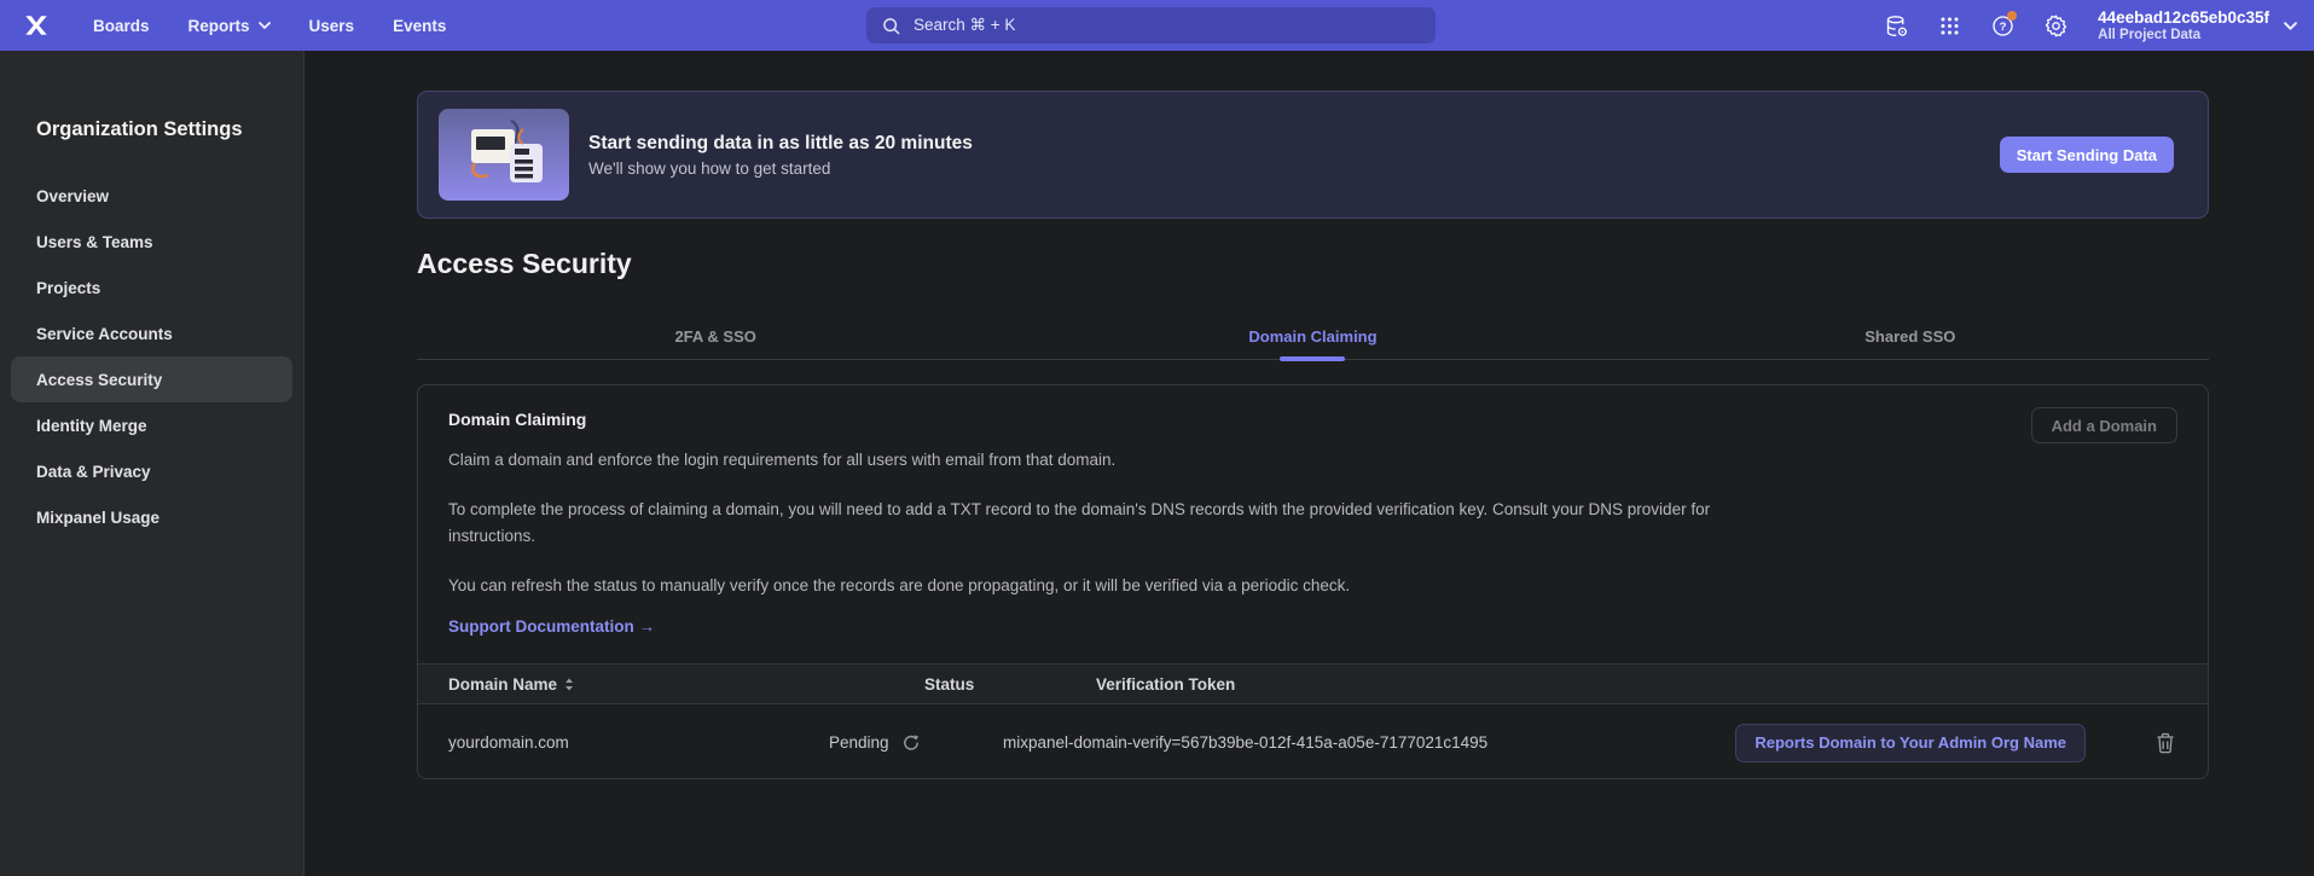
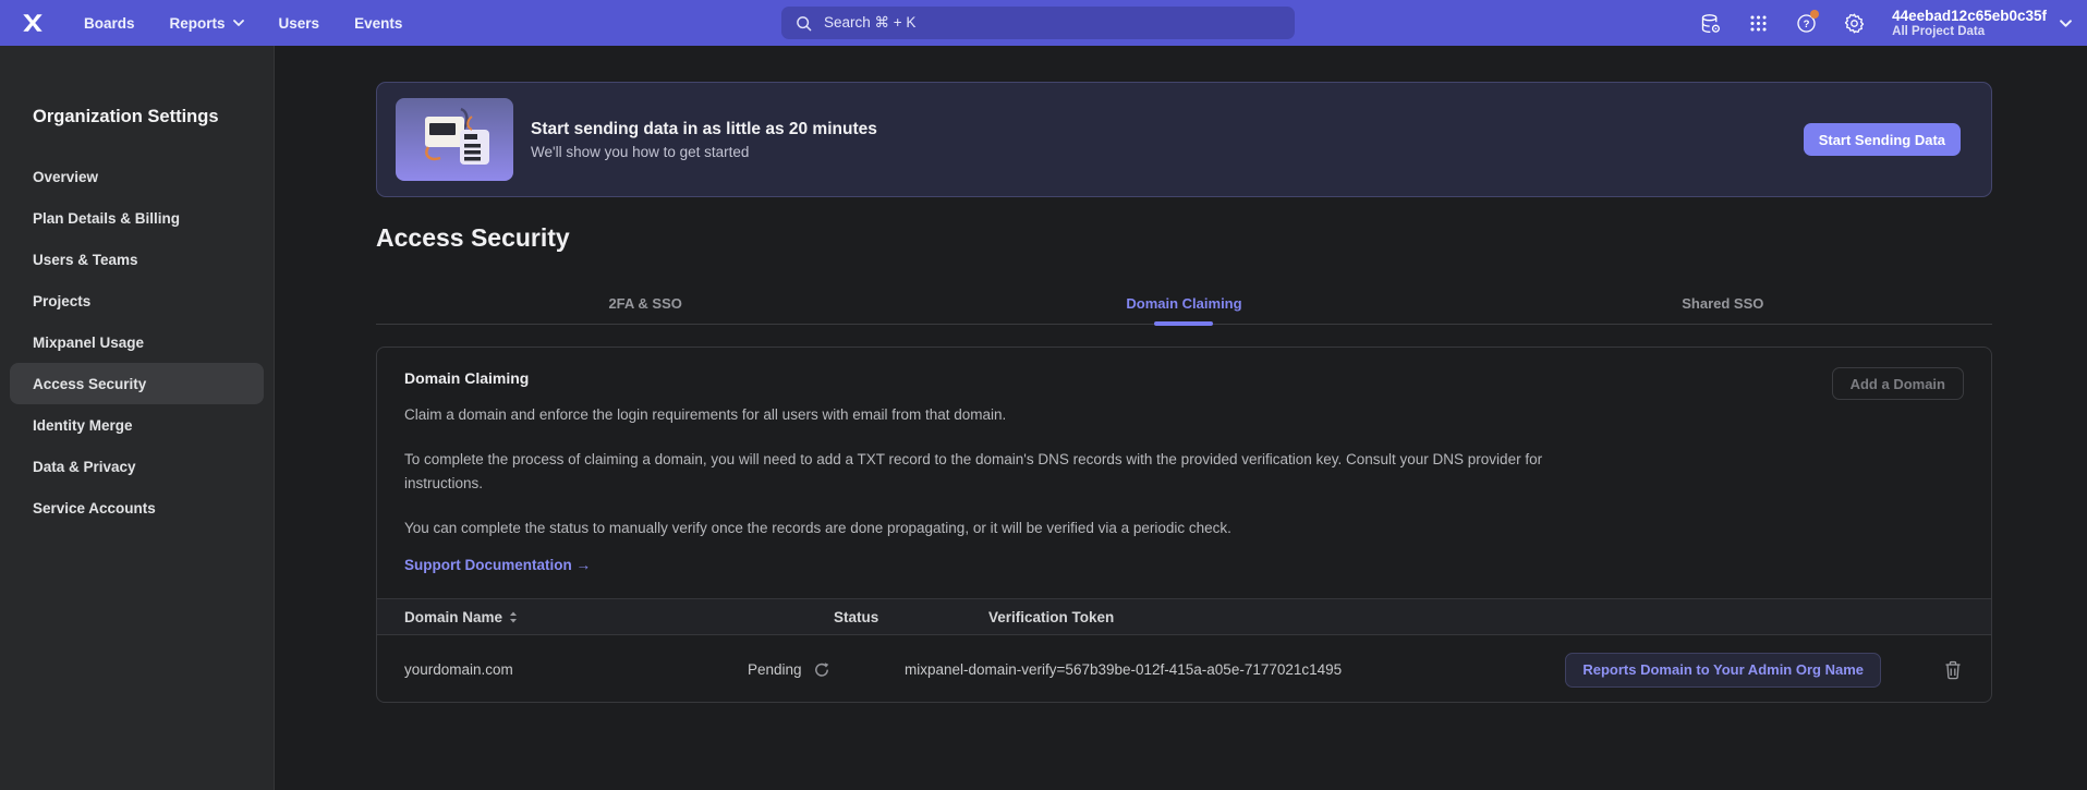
  Boards
  Reports
  Users
  Events
  Search ⌘ + K
  ?
  44eebad12c65eb0c35f
  All Project Data
  Organization Settings
  Overview
+ Plan Details & Billing
  Users & Teams
  Projects
- Service Accounts
+ Mixpanel Usage
  Access Security
  Identity Merge
  Data & Privacy
- Mixpanel Usage
+ Service Accounts
  Start sending data in as little as 20 minutes
  We'll show you how to get started
  Start Sending Data
  Access Security
  2FA & SSO
  Domain Claiming
  Shared SSO
  Add a Domain
  Domain Claiming
  Claim a domain and enforce the login requirements for all users with email from that domain.
  To complete the process of claiming a domain, you will need to add a TXT record to the domain's DNS records with the provided verification key. Consult your DNS provider for instructions.
- You can refresh the status to manually verify once the records are done propagating, or it will be verified via a periodic check.
+ You can complete the status to manually verify once the records are done propagating, or it will be verified via a periodic check.
  Support Documentation →
  Domain Name
  Status
  Verification Token
  yourdomain.com
  Pending
  mixpanel-domain-verify=567b39be-012f-415a-a05e-7177021c1495
  Reports Domain to Your Admin Org Name
